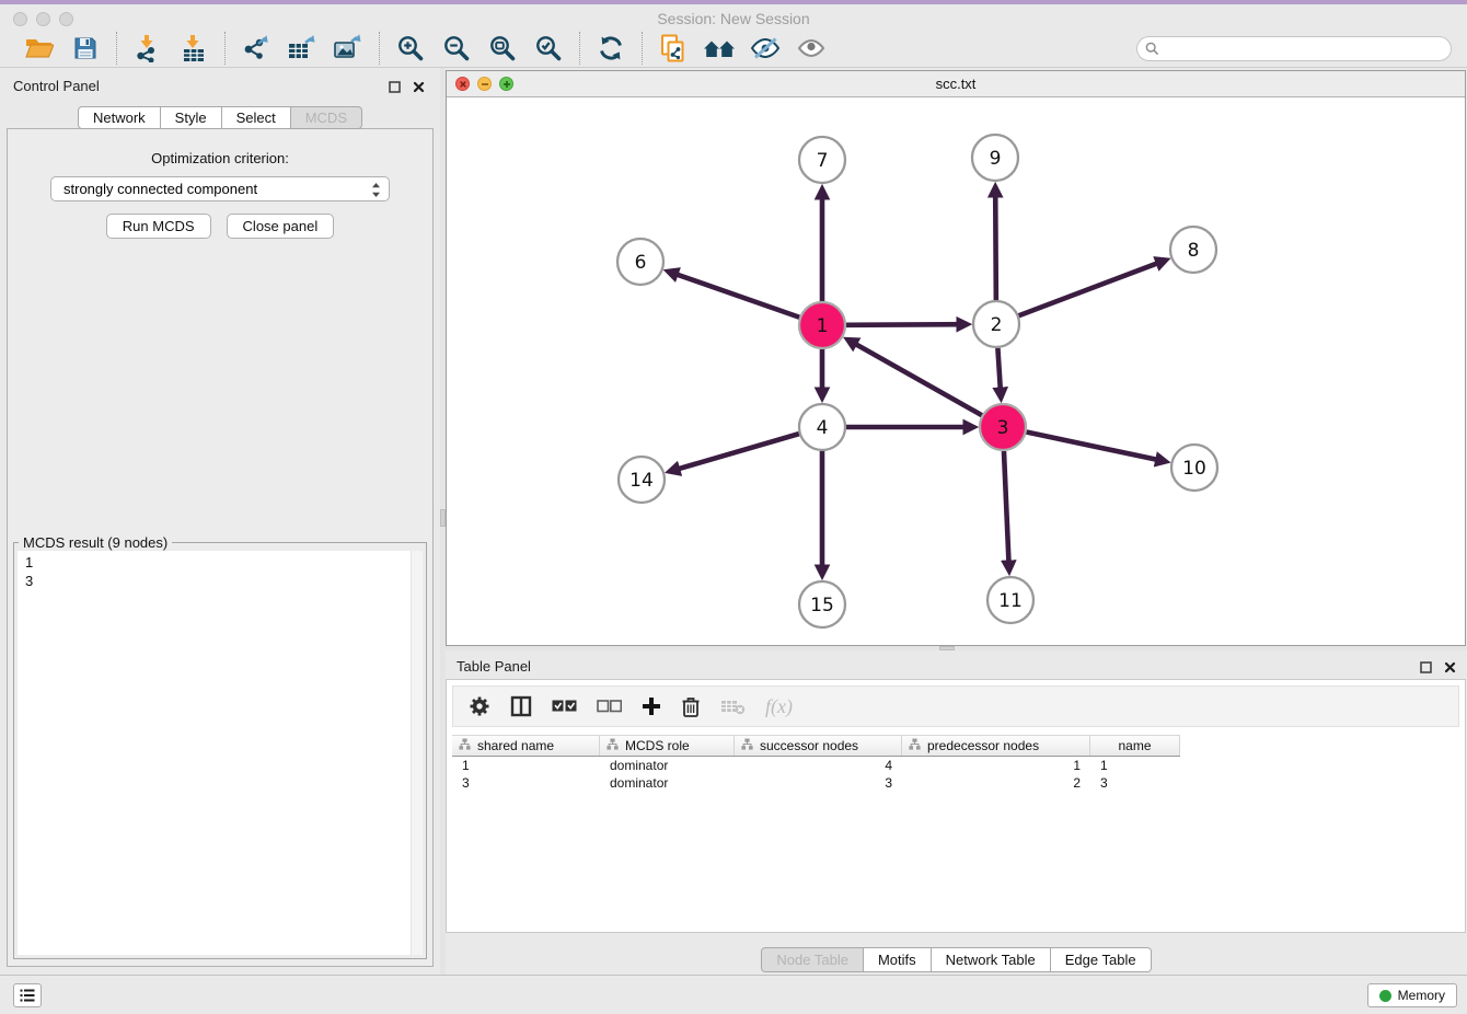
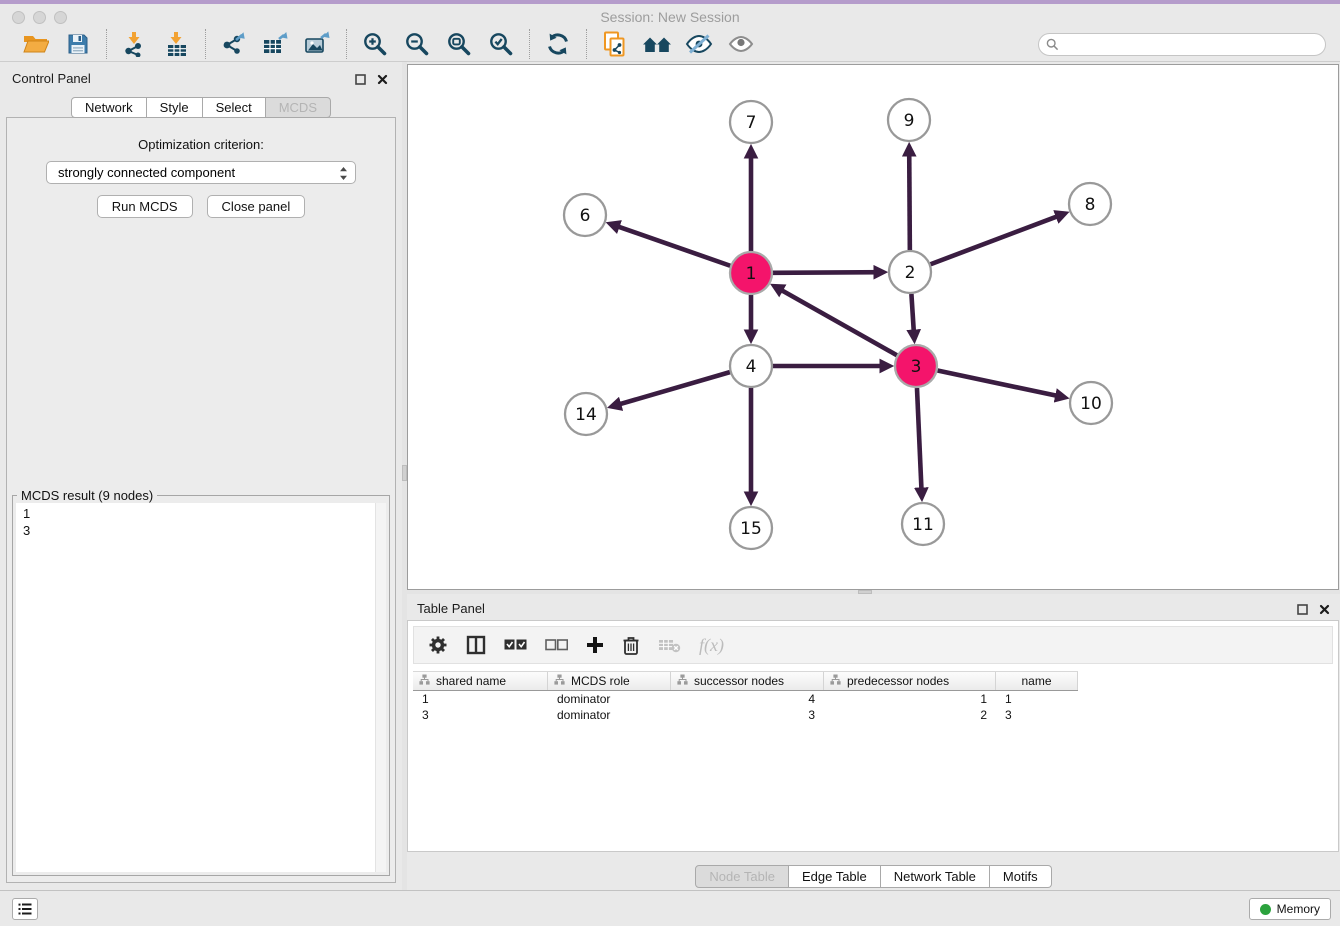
  Session: New Session
  Control Panel
  Network
  Style
  Select
  MCDS
  Optimization criterion:
  strongly connected component
  Run MCDS
  Close panel
  MCDS result (9 nodes)
  1
  3
- scc.txt
  7
  9
  6
  8
  1
  2
  4
  3
  14
  10
  15
  11
  Table Panel
  f(x)
  shared name
  MCDS role
  successor nodes
  predecessor nodes
  name
  1
  dominator
  4
  1
  1
  3
  dominator
  3
  2
  3
  Node Table
- Motifs
+ Edge Table
  Network Table
- Edge Table
+ Motifs
  Memory
